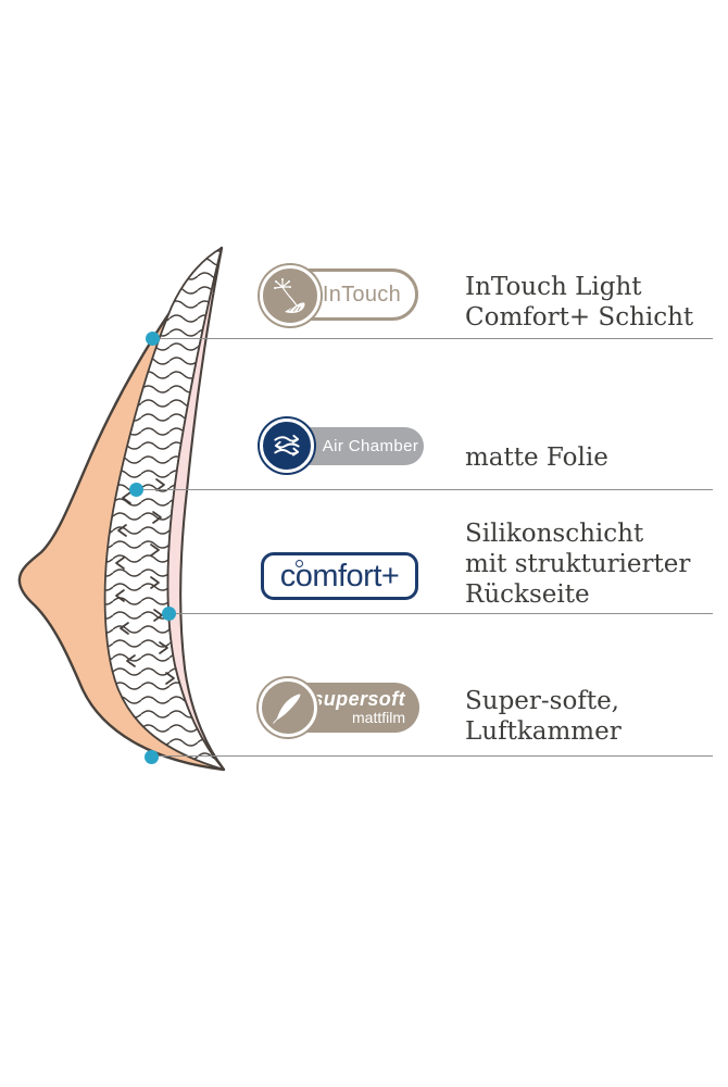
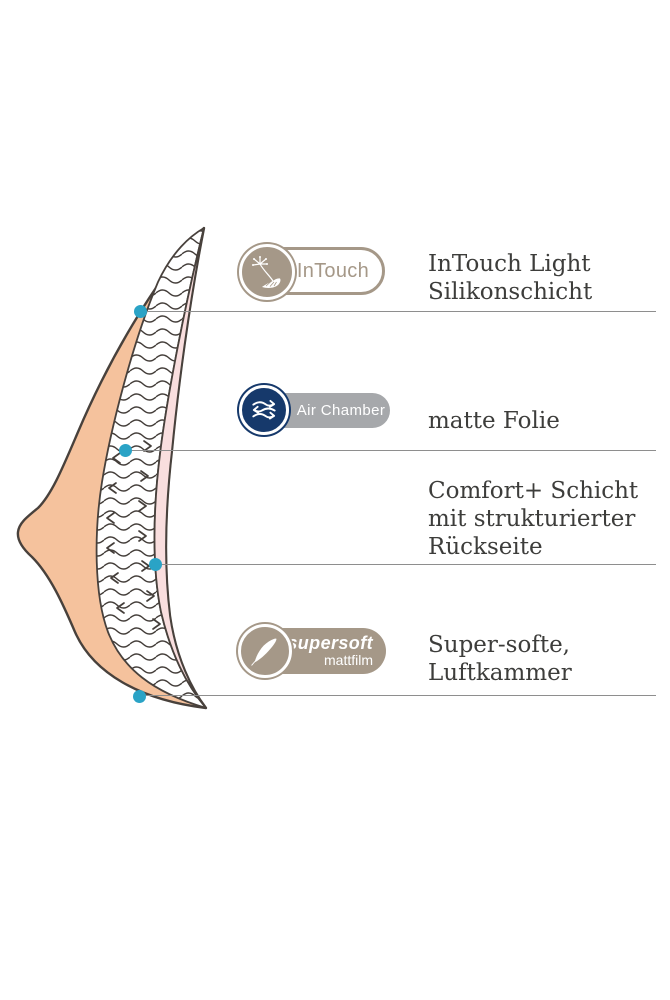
  InTouch
  Air Chamber
- comfort+
  supersoft
  mattfilm
  InTouch Light
- Comfort+ Schicht
+ Silikonschicht
  matte Folie
- Silikonschicht
+ Comfort+ Schicht
  mit strukturierter
  Rückseite
  Super-softe,
  Luftkammer
